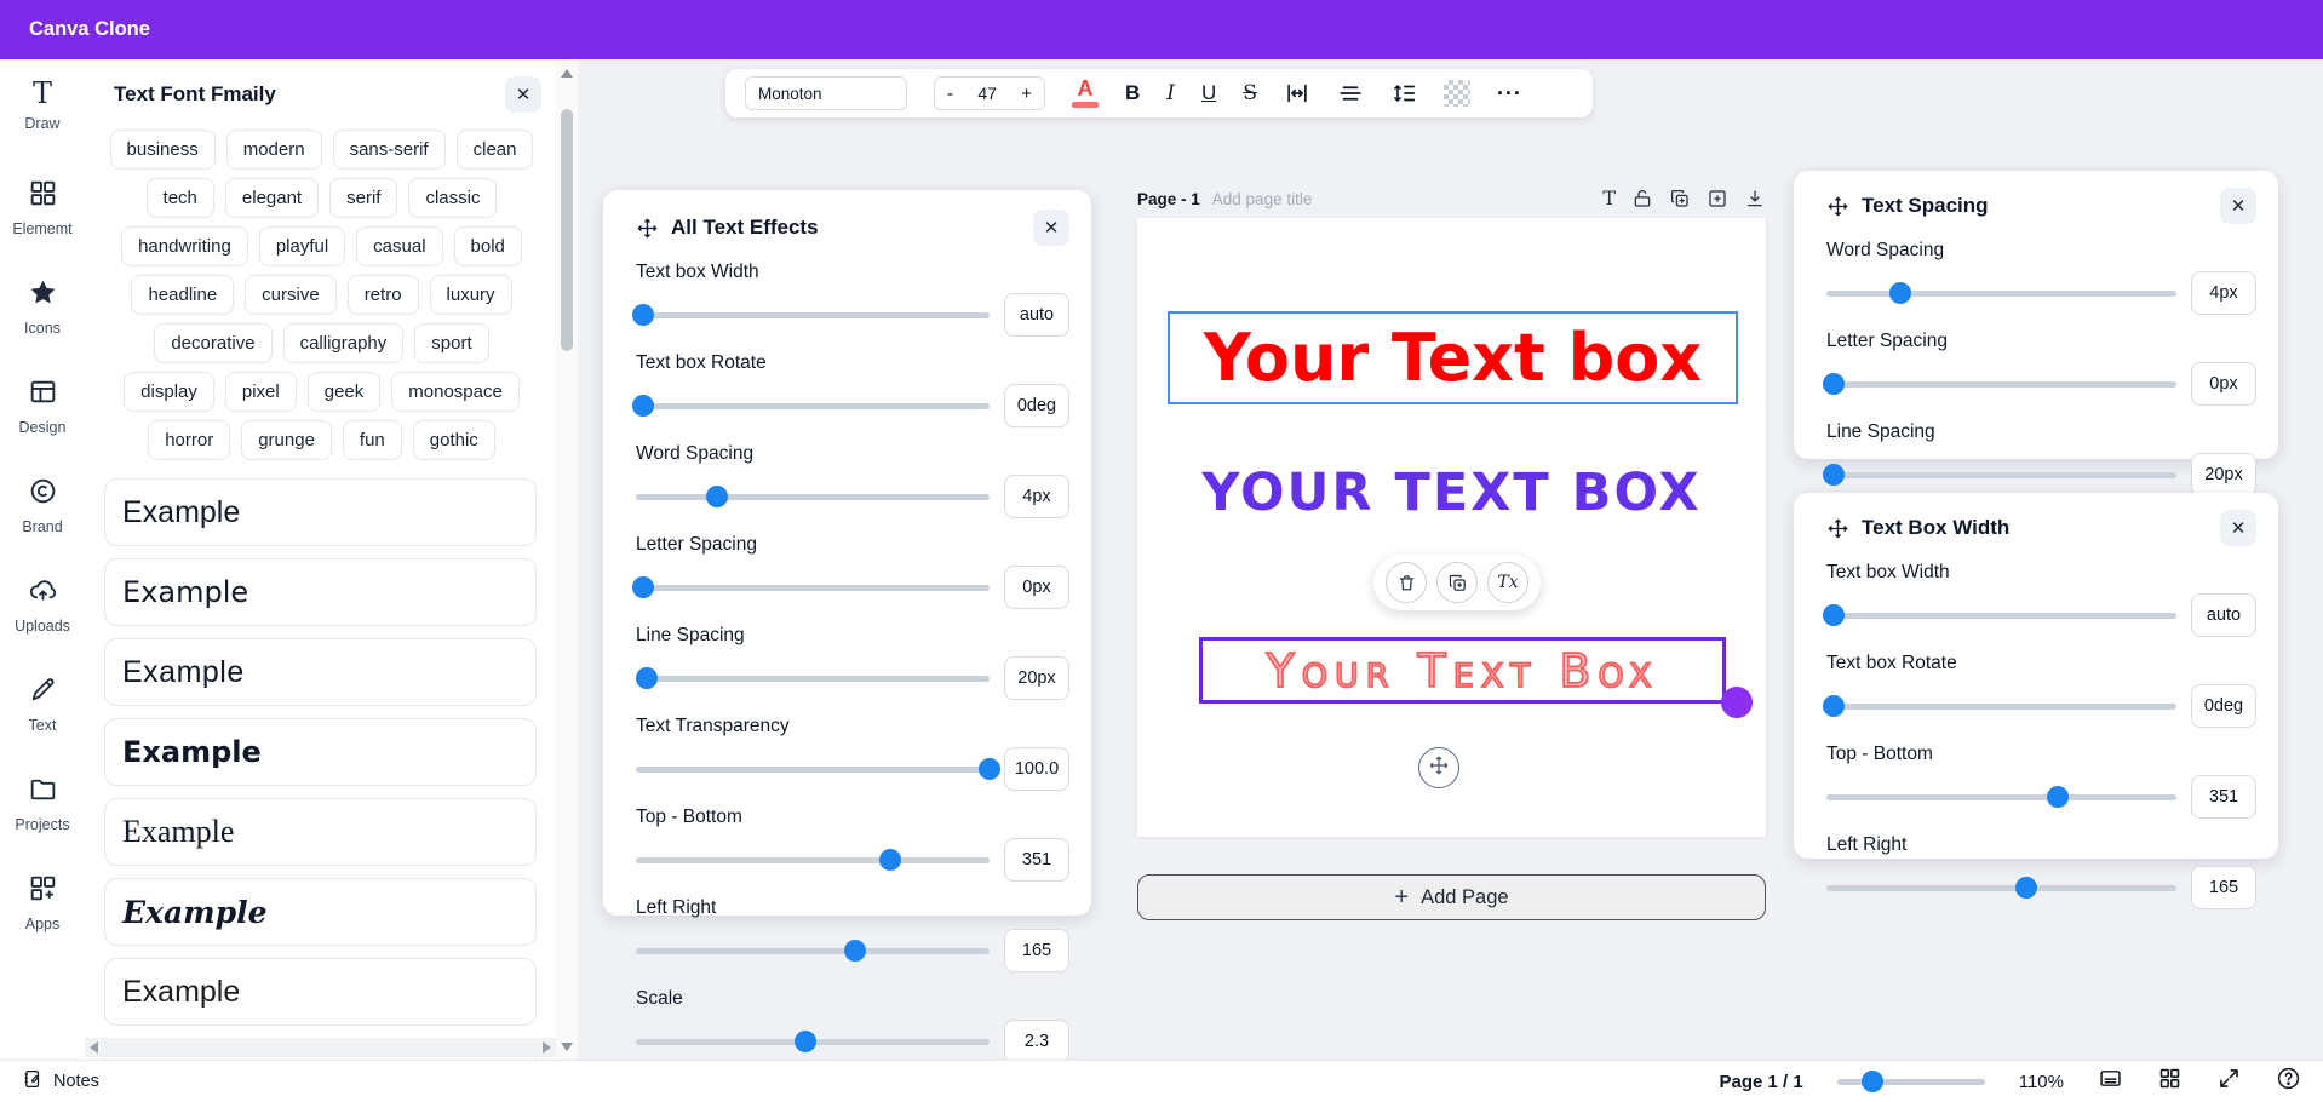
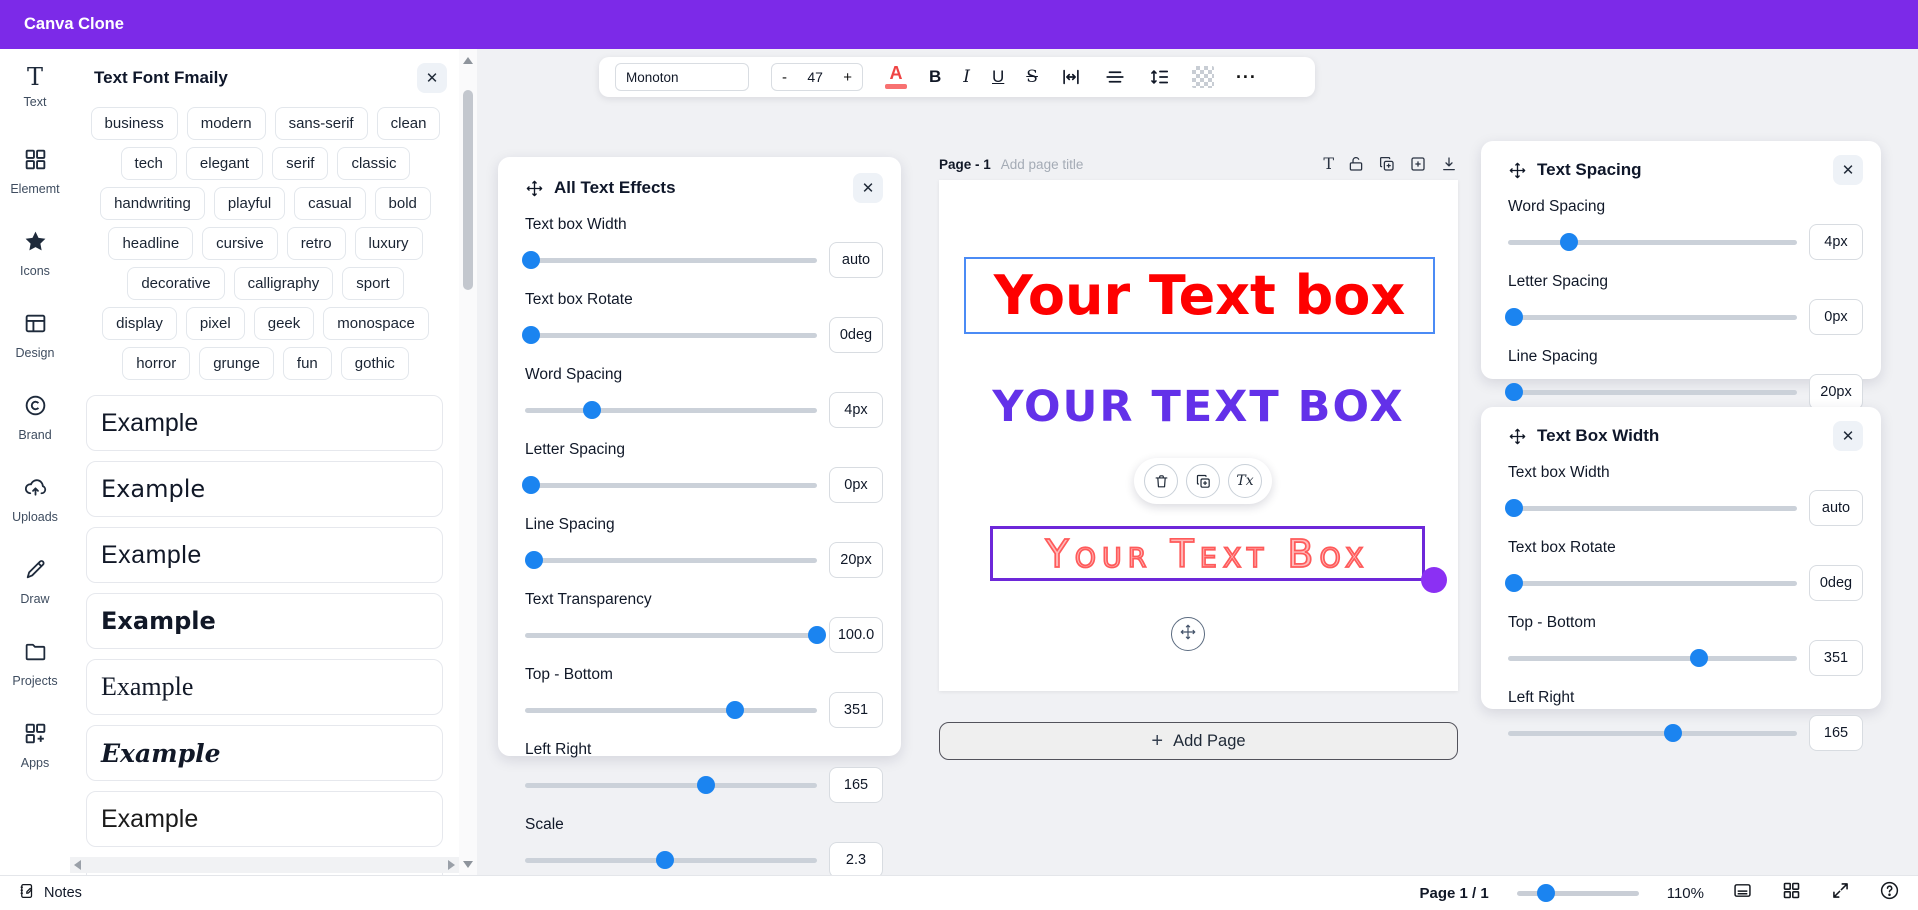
  Canva Clone
  T
- Draw
+ Text
  Elememt
  Icons
  Design
  Brand
  Uploads
- Text
+ Draw
  Projects
  Apps
  Text Font Fmaily
  ✕
  business
  modern
  sans-serif
  clean
  tech
  elegant
  serif
  classic
  handwriting
  playful
  casual
  bold
  headline
  cursive
  retro
  luxury
  decorative
  calligraphy
  sport
  display
  pixel
  geek
  monospace
  horror
  grunge
  fun
  gothic
  Example
  Example
  Example
  Example
  Example
  Example
  Example
  Monoton
  -
  47
  +
  A
  B
  I
  U
  S
  ···
  All Text Effects
  ✕
  Text box Width
  auto
  Text box Rotate
  0deg
  Word Spacing
  4px
  Letter Spacing
  0px
  Line Spacing
  20px
  Text Transparency
  100.0
  Top - Bottom
  351
  Left Right
  165
  Scale
  2.3
  Page - 1
  Add page title
  T
  Your Text box
  YOUR TEXT BOX
  Tx
  Your Text Box
  +
  Add Page
  Text Spacing
  ✕
  Word Spacing
  4px
  Letter Spacing
  0px
  Line Spacing
  20px
  Text Box Width
  ✕
  Text box Width
  auto
  Text box Rotate
  0deg
  Top - Bottom
  351
  Left Right
  165
  Notes
  Page 1 / 1
  110%
